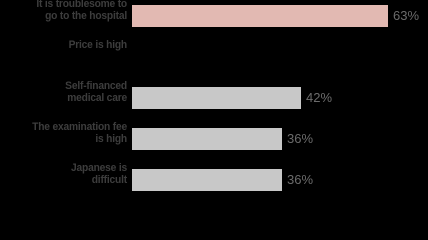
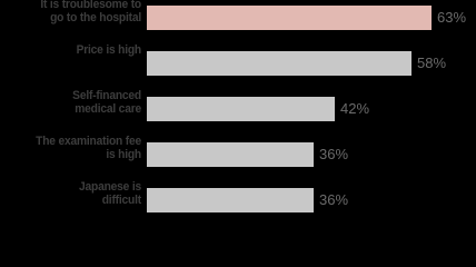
  It is troublesome to
  go to the hospital
  63%
  Price is high
+ 58%
  Self-financed
  medical care
  42%
  The examination fee
  is high
  36%
  Japanese is
  difficult
  36%
